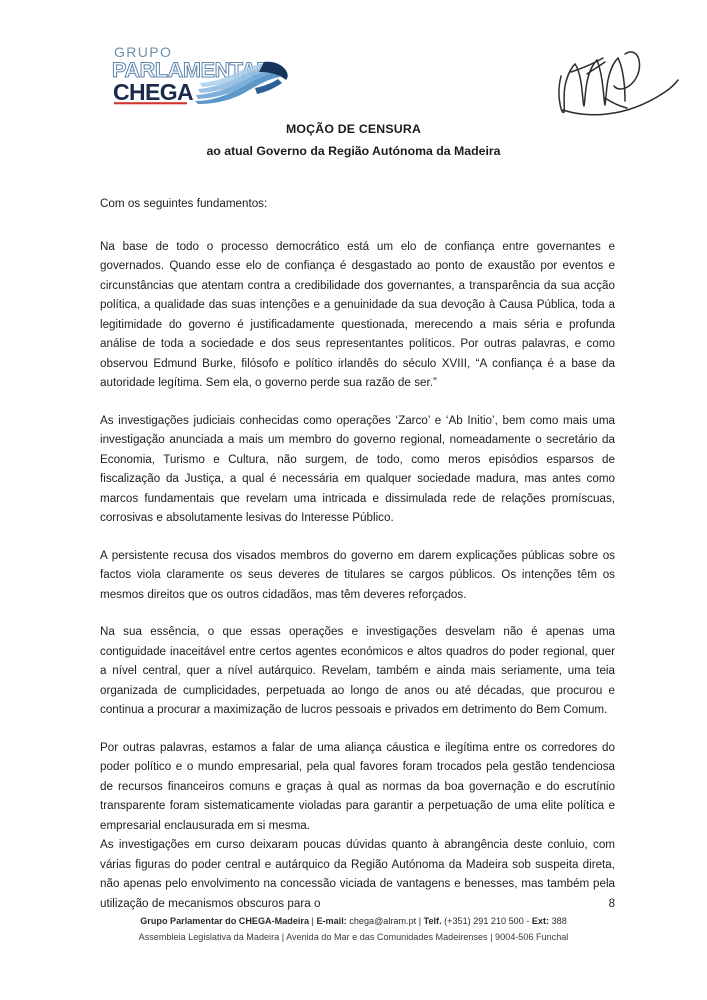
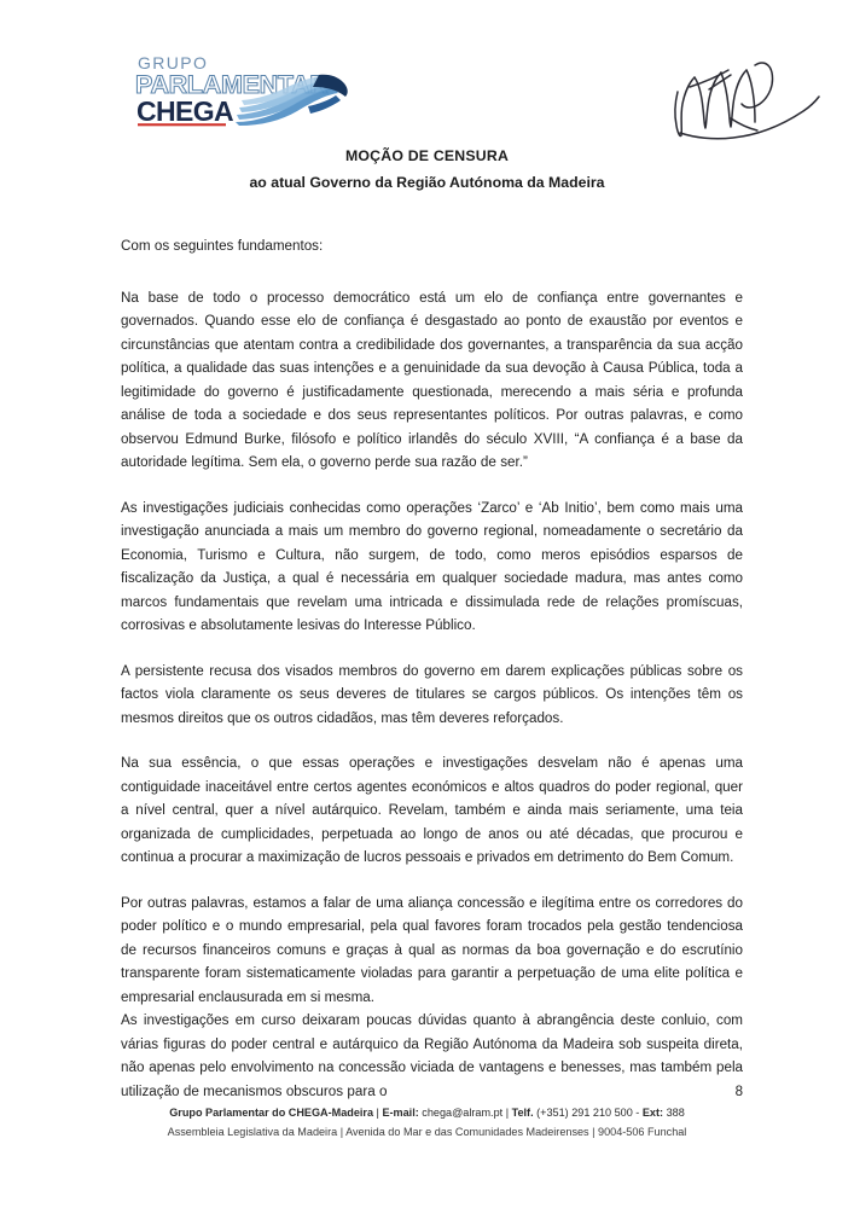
  GRUPO
  PARLAMENTA
  CHEGA
  MOÇÃO DE CENSURA
  ao atual Governo da Região Autónoma da Madeira
  Com os seguintes fundamentos:
  Na base de todo o processo democrático está um elo de confiança entre governantes e governados. Quando esse elo de confiança é desgastado ao ponto de exaustão por eventos e circunstâncias que atentam contra a credibilidade dos governantes, a transparência da sua acção política, a qualidade das suas intenções e a genuinidade da sua devoção à Causa Pública, toda a legitimidade do governo é justificadamente questionada, merecendo a mais séria e profunda análise de toda a sociedade e dos seus representantes políticos. Por outras palavras, e como observou Edmund Burke, filósofo e político irlandês do século XVIII, “A confiança é a base da autoridade legítima. Sem ela, o governo perde sua razão de ser.”
  As investigações judiciais conhecidas como operações ‘Zarco’ e ‘Ab Initio’, bem como mais uma investigação anunciada a mais um membro do governo regional, nomeadamente o secretário da Economia, Turismo e Cultura, não surgem, de todo, como meros episódios esparsos de fiscalização da Justiça, a qual é necessária em qualquer sociedade madura, mas antes como marcos fundamentais que revelam uma intricada e dissimulada rede de relações promíscuas, corrosivas e absolutamente lesivas do Interesse Público.
  A persistente recusa dos visados membros do governo em darem explicações públicas sobre os factos viola claramente os seus deveres de titulares se cargos públicos. Os intenções têm os mesmos direitos que os outros cidadãos, mas têm deveres reforçados.
  Na sua essência, o que essas operações e investigações desvelam não é apenas uma contiguidade inaceitável entre certos agentes económicos e altos quadros do poder regional, quer a nível central, quer a nível autárquico. Revelam, também e ainda mais seriamente, uma teia organizada de cumplicidades, perpetuada ao longo de anos ou até décadas, que procurou e continua a procurar a maximização de lucros pessoais e privados em detrimento do Bem Comum.
- Por outras palavras, estamos a falar de uma aliança cáustica e ilegítima entre os corredores do poder político e o mundo empresarial, pela qual favores foram trocados pela gestão tendenciosa de recursos financeiros comuns e graças à qual as normas da boa governação e do escrutínio transparente foram sistematicamente violadas para garantir a perpetuação de uma elite política e empresarial enclausurada em si mesma.
+ Por outras palavras, estamos a falar de uma aliança concessão e ilegítima entre os corredores do poder político e o mundo empresarial, pela qual favores foram trocados pela gestão tendenciosa de recursos financeiros comuns e graças à qual as normas da boa governação e do escrutínio transparente foram sistematicamente violadas para garantir a perpetuação de uma elite política e empresarial enclausurada em si mesma.
  As investigações em curso deixaram poucas dúvidas quanto à abrangência deste conluio, com várias figuras do poder central e autárquico da Região Autónoma da Madeira sob suspeita direta, não apenas pelo envolvimento na concessão viciada de vantagens e benesses, mas também pela utilização de mecanismos obscuros para o
  8
  Grupo Parlamentar do CHEGA-Madeira | E-mail: chega@alram.pt | Telf. (+351) 291 210 500 - Ext: 388
  Assembleia Legislativa da Madeira | Avenida do Mar e das Comunidades Madeirenses | 9004-506 Funchal
